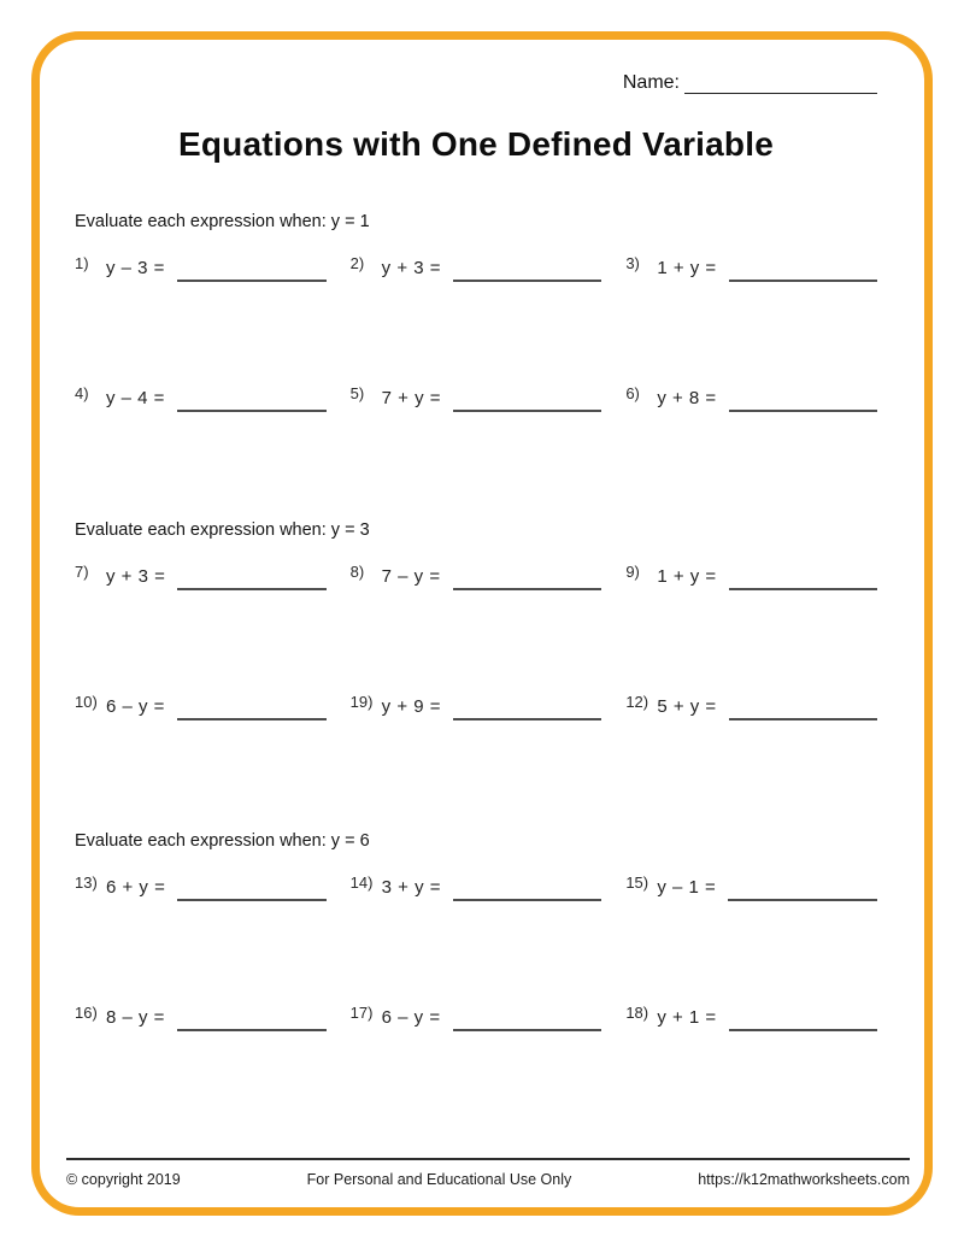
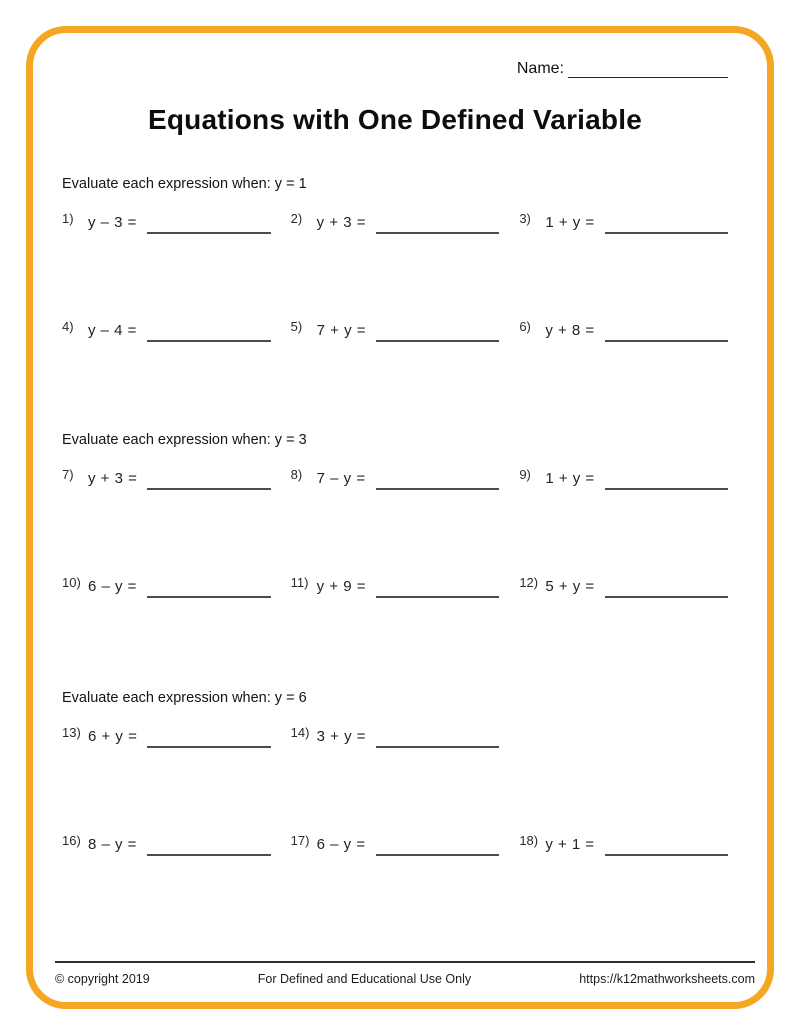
  Name:
  Equations with One Defined Variable
  Evaluate each expression when: y = 1
  1)
  y – 3 =
  2)
  y + 3 =
  3)
  1 + y =
  4)
  y – 4 =
  5)
  7 + y =
  6)
  y + 8 =
  Evaluate each expression when: y = 3
  7)
  y + 3 =
  8)
  7 – y =
  9)
  1 + y =
  10)
  6 – y =
- 19)
+ 11)
  y + 9 =
  12)
  5 + y =
  Evaluate each expression when: y = 6
  13)
  6 + y =
  14)
  3 + y =
- 15)
- y – 1 =
  16)
  8 – y =
  17)
  6 – y =
  18)
  y + 1 =
  © copyright 2019
- For Personal and Educational Use Only
+ For Defined and Educational Use Only
  https://k12mathworksheets.com
